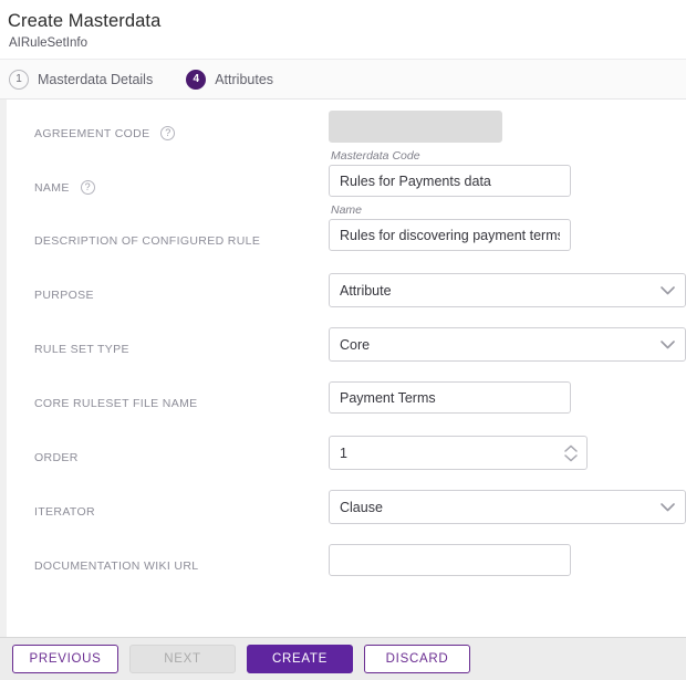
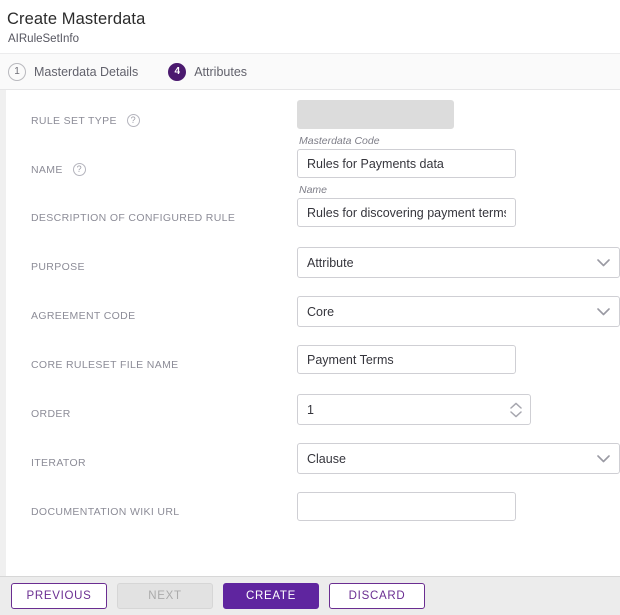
  Create Masterdata
  AIRuleSetInfo
  1
  Masterdata Details
  4
  Attributes
- AGREEMENT CODE
+ RULE SET TYPE
  ?
  Masterdata Code
  NAME
  ?
  Rules for Payments data
  Name
  DESCRIPTION OF CONFIGURED RULE
  Rules for discovering payment term
  PURPOSE
  Attribute
- RULE SET TYPE
+ AGREEMENT CODE
  Core
  CORE RULESET FILE NAME
  Payment Terms
  ORDER
  1
  ITERATOR
  Clause
  DOCUMENTATION WIKI URL
  PREVIOUS
  NEXT
  CREATE
  DISCARD
